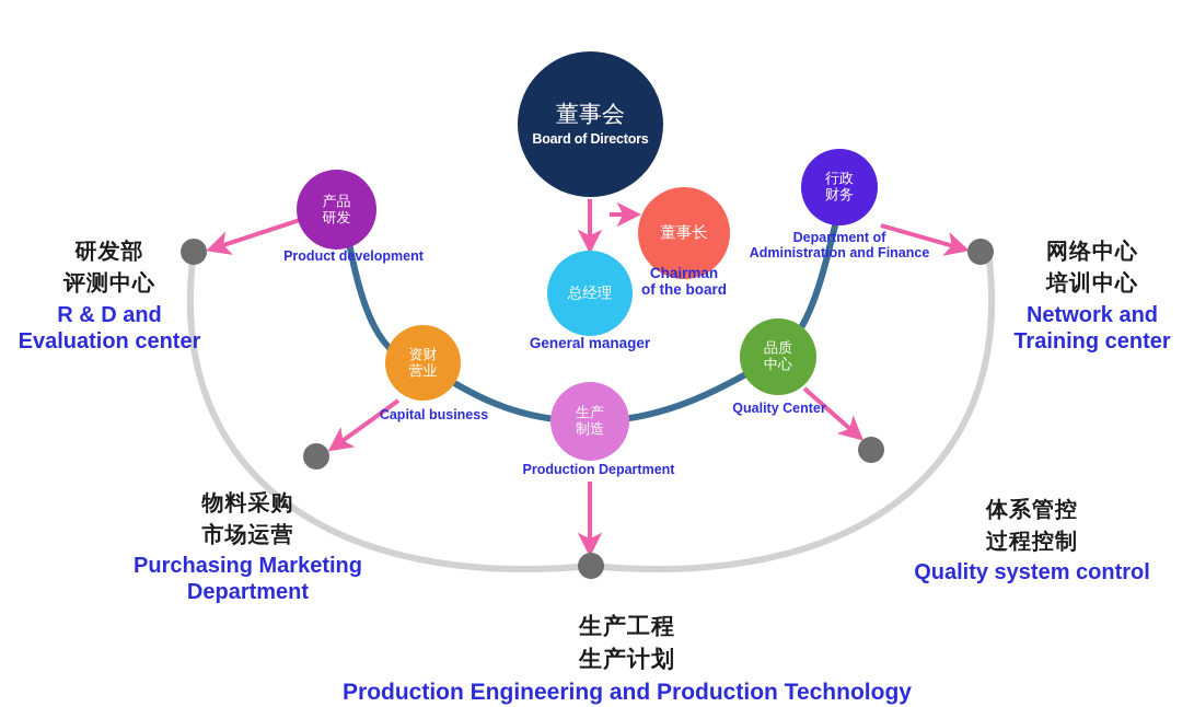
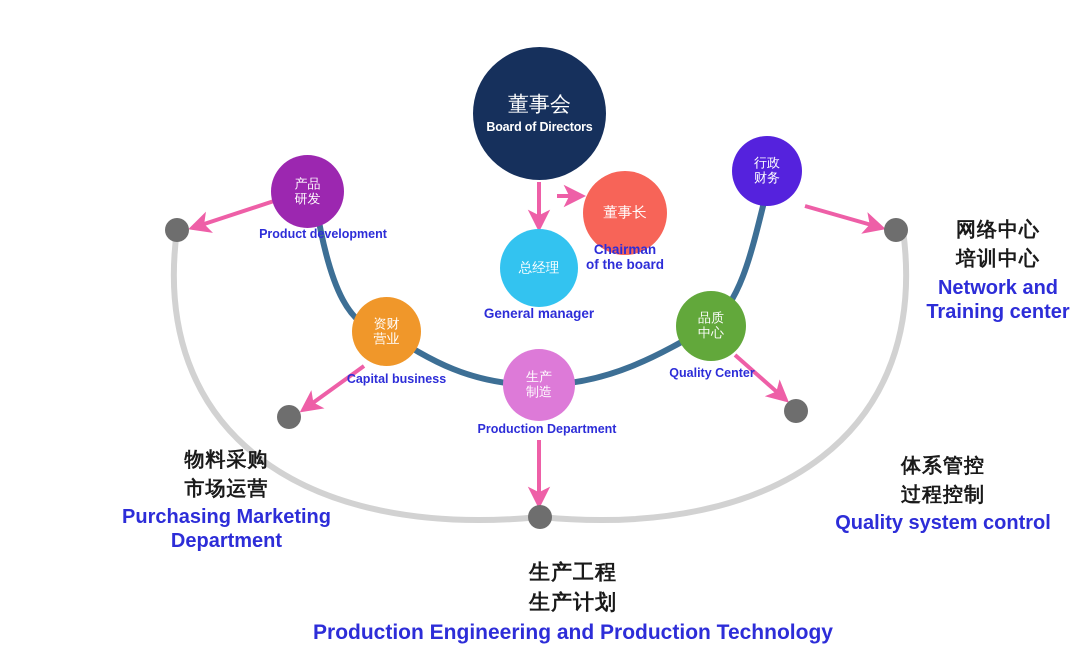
  董事会
  Board of Directors
  董事长
  Chairman
  of the board
  总经理
  General manager
  产品
  研发
  Product development
  资财
  营业
  Capital business
  生产
  制造
  Production Department
  品质
  中心
  Quality Center
  行政
  财务
- Department of
- Administration and Finance
- 研发部
- 评测中心
- R & D and
- Evaluation center
  物料采购
  市场运营
  Purchasing Marketing
  Department
  生产工程
  生产计划
  Production Engineering and Production Technology
  体系管控
  过程控制
  Quality system control
  网络中心
  培训中心
  Network and
  Training center
